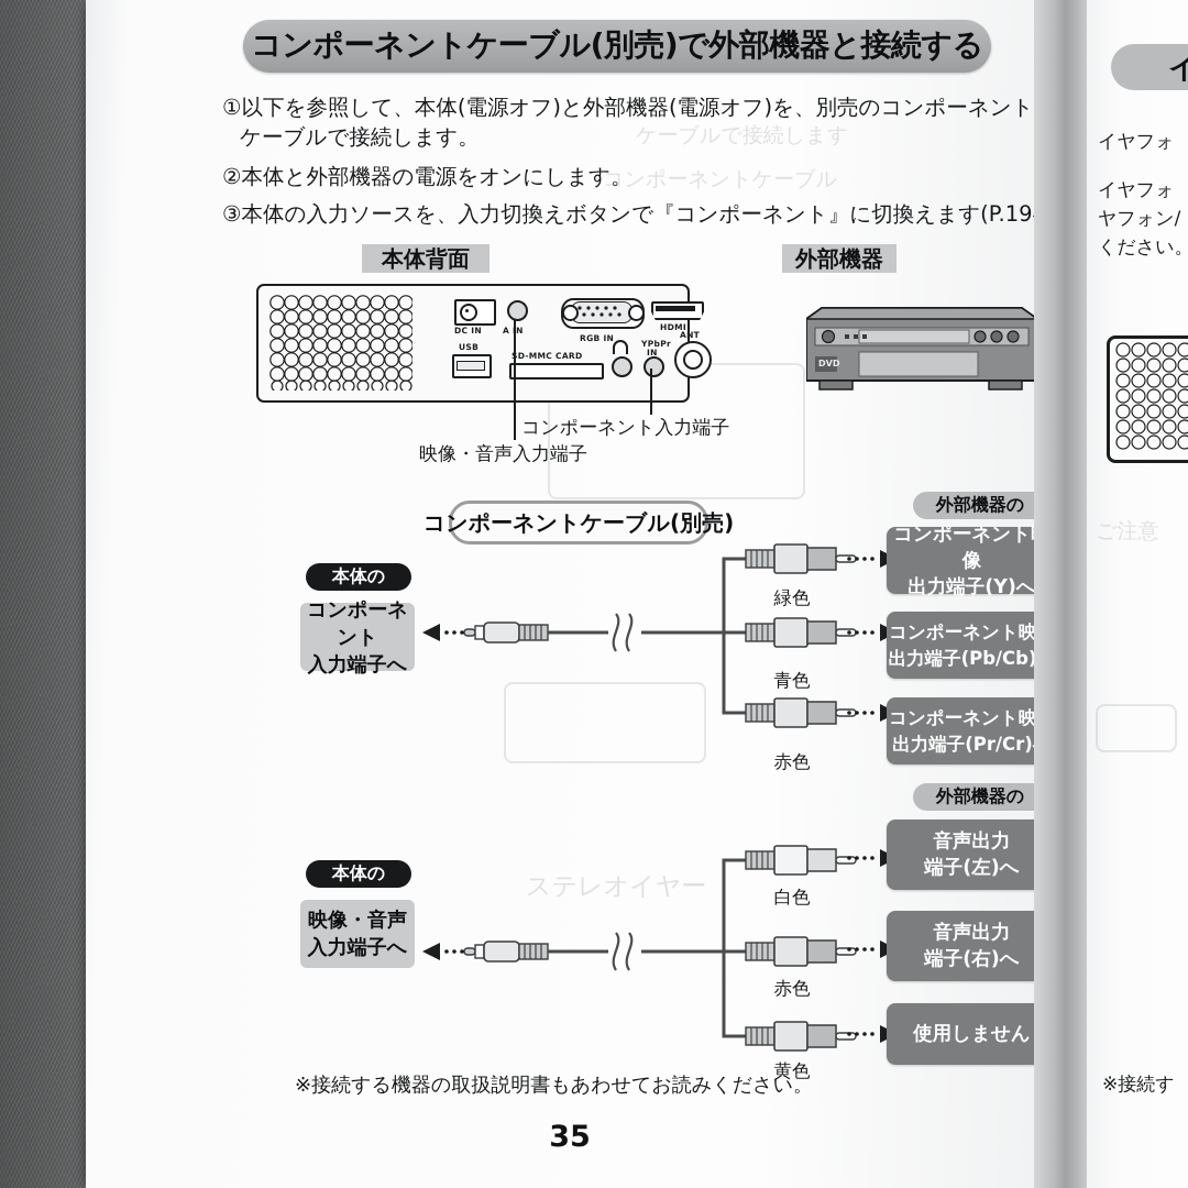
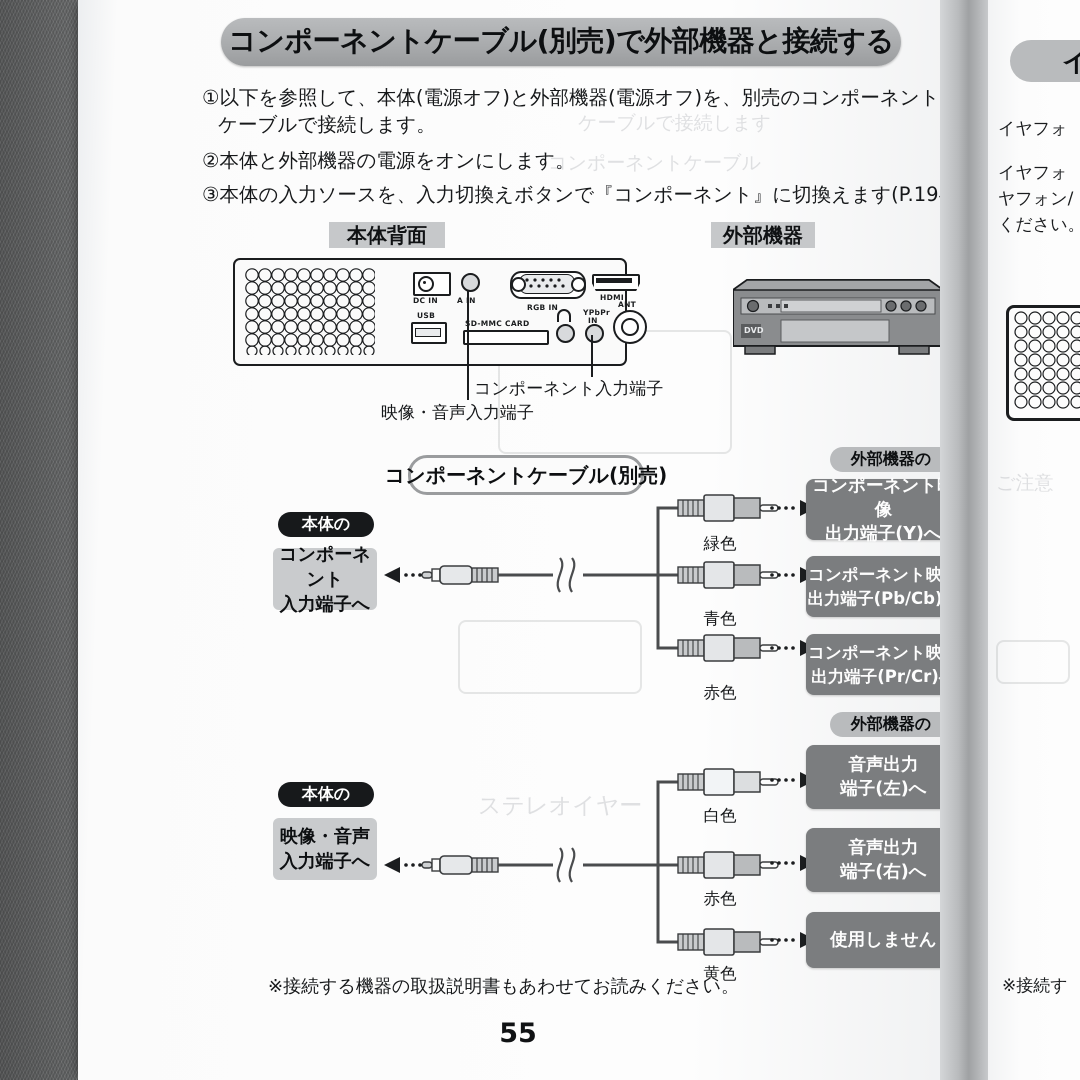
  ケーブルで接続します
  コンポーネントケーブル
  ステレオイヤー
  コンポーネントケーブル(別売)で外部機器と接続する
  ①以下を参照して、本体(電源オフ)と外部機器(電源オフ)を、別売のコンポーネント
  ケーブルで接続します。
  ②本体と外部機器の電源をオンにします。
  ③本体の入力ソースを、入力切換えボタンで『コンポーネント』に切換えます(P.19
  本体背面
  外部機器
  DC IN
  RGB IN
  HDMI
  USB
  D-MMC CARD
  YPbPr
  IN
  ANT
  コンポーネント入力端子
  映像・音声入力端子
  DVD
  コンポーネントケーブル(別売)
  外部機器の
  本体の
  コンポーネント
  入力端子へ
  緑色
  青色
  赤色
  コンポーネント像
  出力端子(Y)へ
  コンポーネント映
  出力端子(Pb/Cb)
  コンポーネント映
  出力端子(Pr/Cr)
  外部機器の
  本体の
  映像・音声
  入力端子へ
  白色
  赤色
  黄色
  音声出力
  端子(左)へ
  音声出力
  端子(右)へ
  使用しません
  ※接続する機器の取扱説明書もあわせてお読みください。
- 35
+ 55
  イ
  イヤフォ
  イヤフォ
  ヤフォン/
  ください。
  ご注意
  ※接続す
